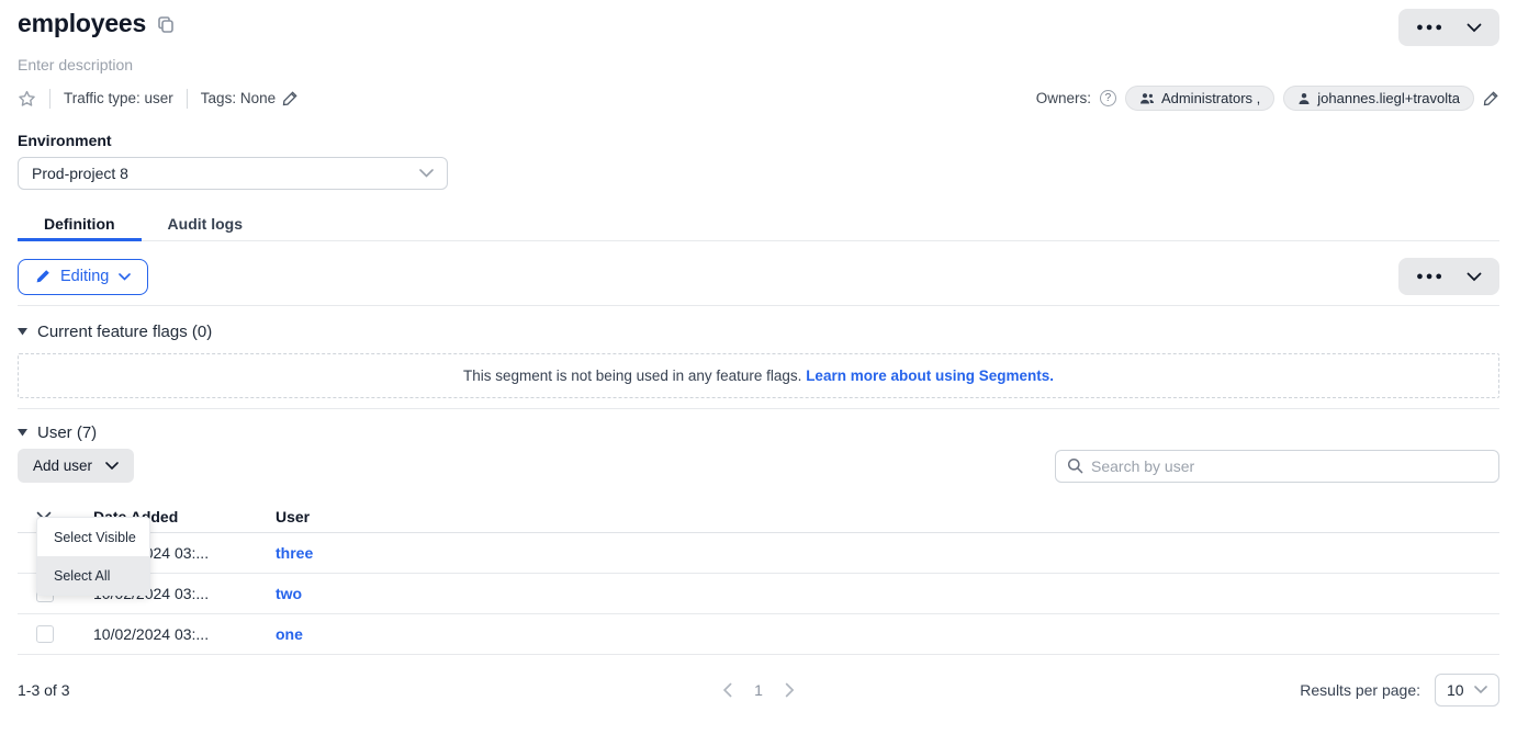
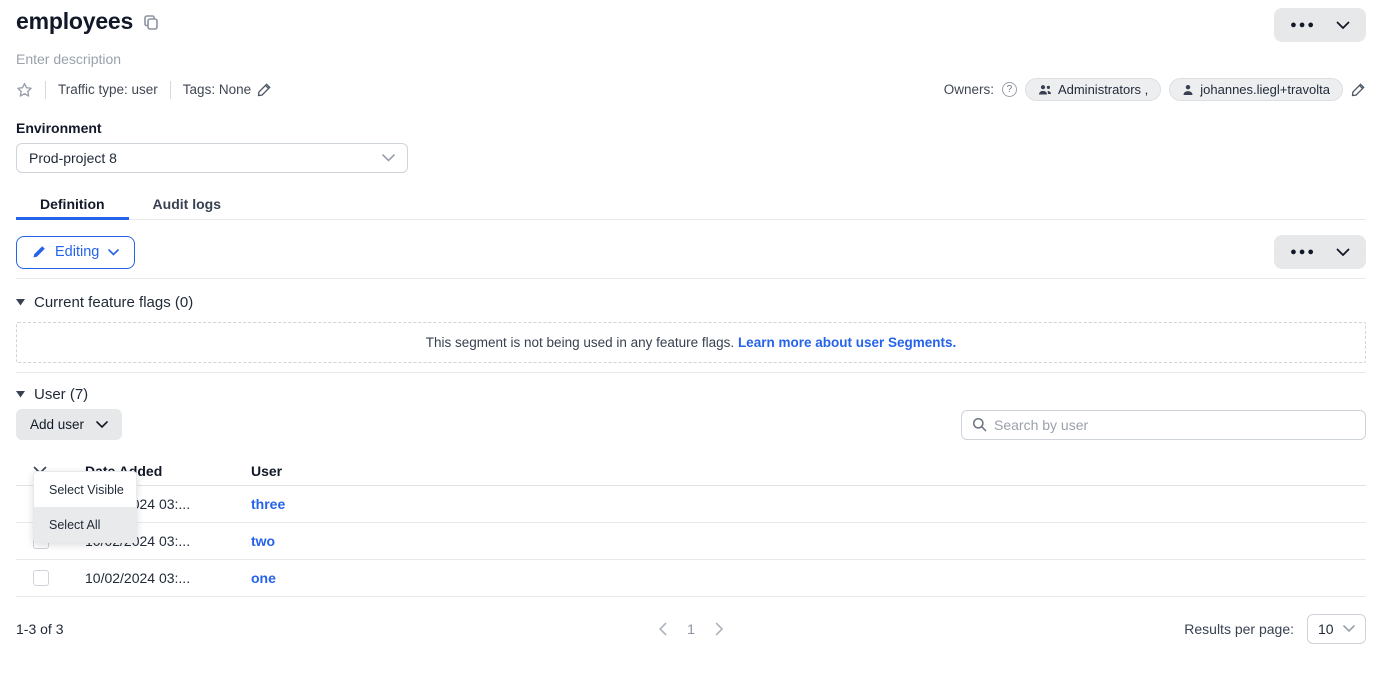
  employees
  ●●●
  Enter description
  Traffic type: user
  Tags: None
  Owners:
  ?
  Administrators ,
  johannes.liegl+travolta
  Environment
  Prod-project 8
  Definition
  Audit logs
  Editing
  ●●●
  Current feature flags (0)
- This segment is not being used in any feature flags. Learn more about using Segments.
+ This segment is not being used in any feature flags. Learn more about user Segments.
  User (7)
  Add user
  Search by user
  User
  three
  two
  10/02/2024 03:...
  one
  1-3 of 3
  1
  Results per page:
  10
  Select Visible
  Select All
